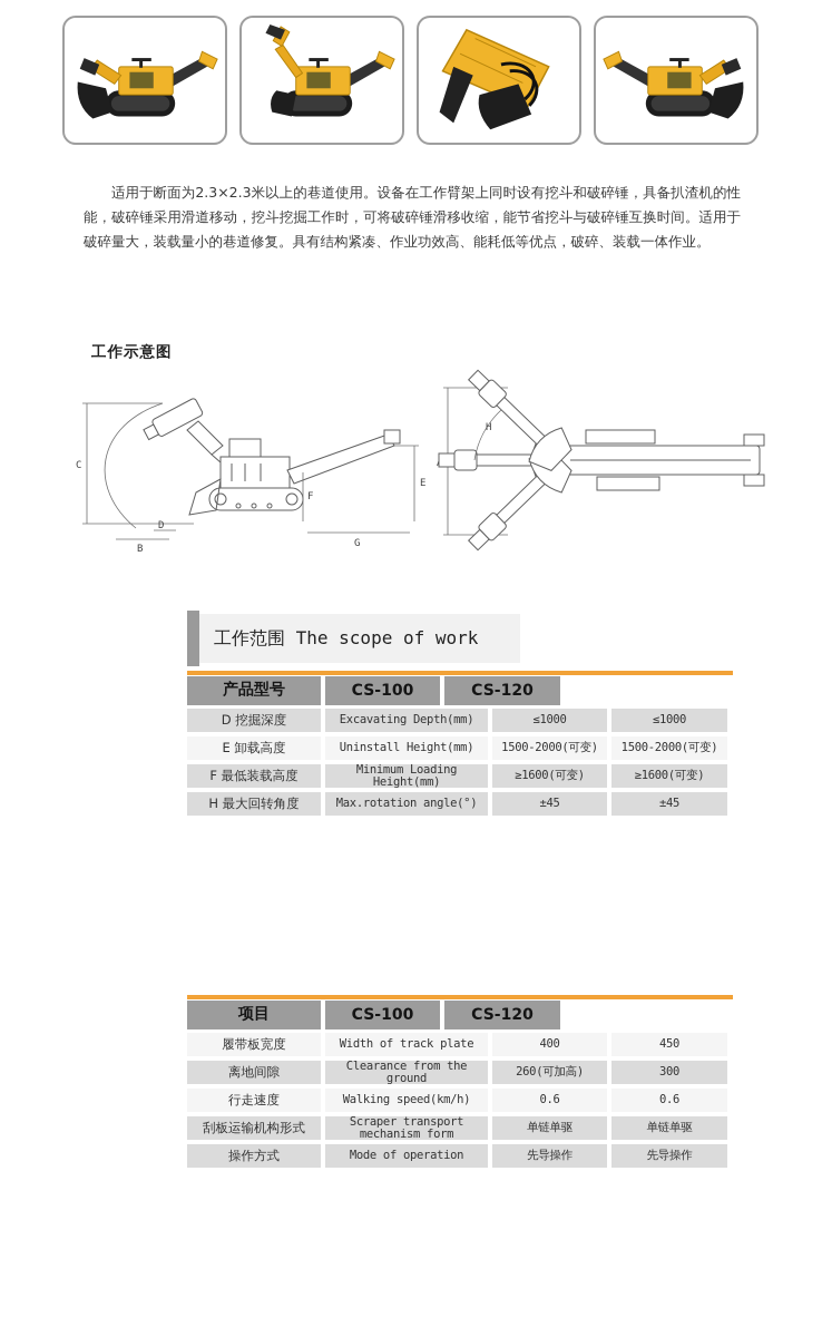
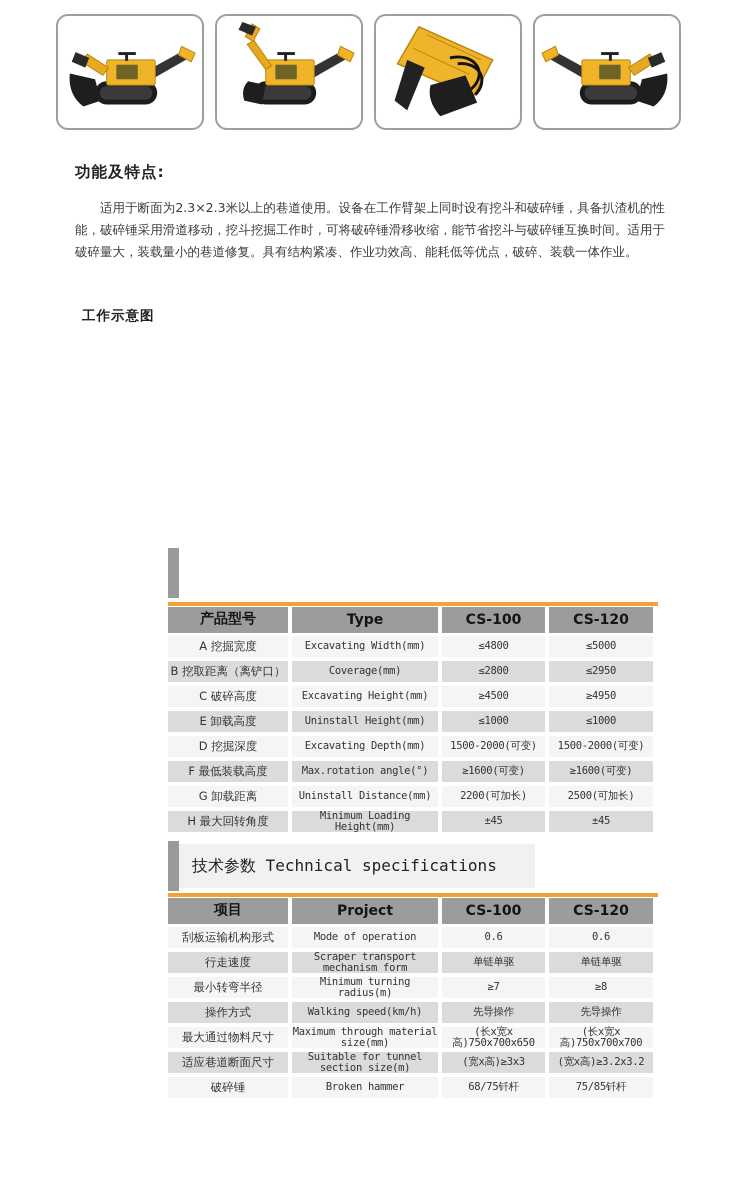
+ 功能及特点:
  适用于断面为2.3×2.3米以上的巷道使用。设备在工作臂架上同时设有挖斗和破碎锤，具备扒渣机的性能，破碎锤采用滑道移动，挖斗挖掘工作时，可将破碎锤滑移收缩，能节省挖斗与破碎锤互换时间。适用于破碎量大，装载量小的巷道修复。具有结构紧凑、作业功效高、能耗低等优点，破碎、装载一体作业。
  工作示意图
- C
- B
- D
- F
- G
- E
- H
- 工作范围 The scope of work
  产品型号
+ Type
  CS-100
  CS-120
+ A 挖掘宽度
+ Excavating Width(mm)
+ ≤4800
+ ≤5000
+ B 挖取距离（离铲口）
+ Coverage(mm)
+ ≤2800
+ ≤2950
+ C 破碎高度
+ Excavating Height(mm)
+ ≥4500
+ ≥4950
- D 挖掘深度
+ E 卸载高度
- Excavating Depth(mm)
+ Uninstall Height(mm)
  ≤1000
  ≤1000
- E 卸载高度
+ D 挖掘深度
- Uninstall Height(mm)
+ Excavating Depth(mm)
  1500-2000(可变)
  1500-2000(可变)
  F 最低装载高度
- Minimum Loading Height(mm)
+ Max.rotation angle(°)
  ≥1600(可变)
  ≥1600(可变)
+ G 卸载距离
+ Uninstall Distance(mm)
+ 2200(可加长)
+ 2500(可加长)
  H 最大回转角度
- Max.rotation angle(°)
+ Minimum Loading Height(mm)
  ±45
  ±45
+ 技术参数 Technical specifications
  项目
+ Project
  CS-100
  CS-120
- 履带板宽度
- Width of track plate
- 400
- 450
- 离地间隙
- Clearance from the ground
- 260(可加高)
- 300
- 行走速度
+ 刮板运输机构形式
- Walking speed(km/h)
+ Mode of operation
  0.6
  0.6
- 刮板运输机构形式
+ 行走速度
  Scraper transport mechanism form
  单链单驱
  单链单驱
+ 最小转弯半径
+ Minimum turning radius(m)
+ ≥7
+ ≥8
  操作方式
- Mode of operation
+ Walking speed(km/h)
  先导操作
  先导操作
+ 最大通过物料尺寸
+ Maximum through material size(mm)
+ (长x宽x高)750x700x650
+ (长x宽x高)750x700x700
+ 适应巷道断面尺寸
+ Suitable for tunnel section size(m)
+ (宽x高)≥3x3
+ (宽x高)≥3.2x3.2
+ 破碎锤
+ Broken hammer
+ 68/75钎杆
+ 75/85钎杆
